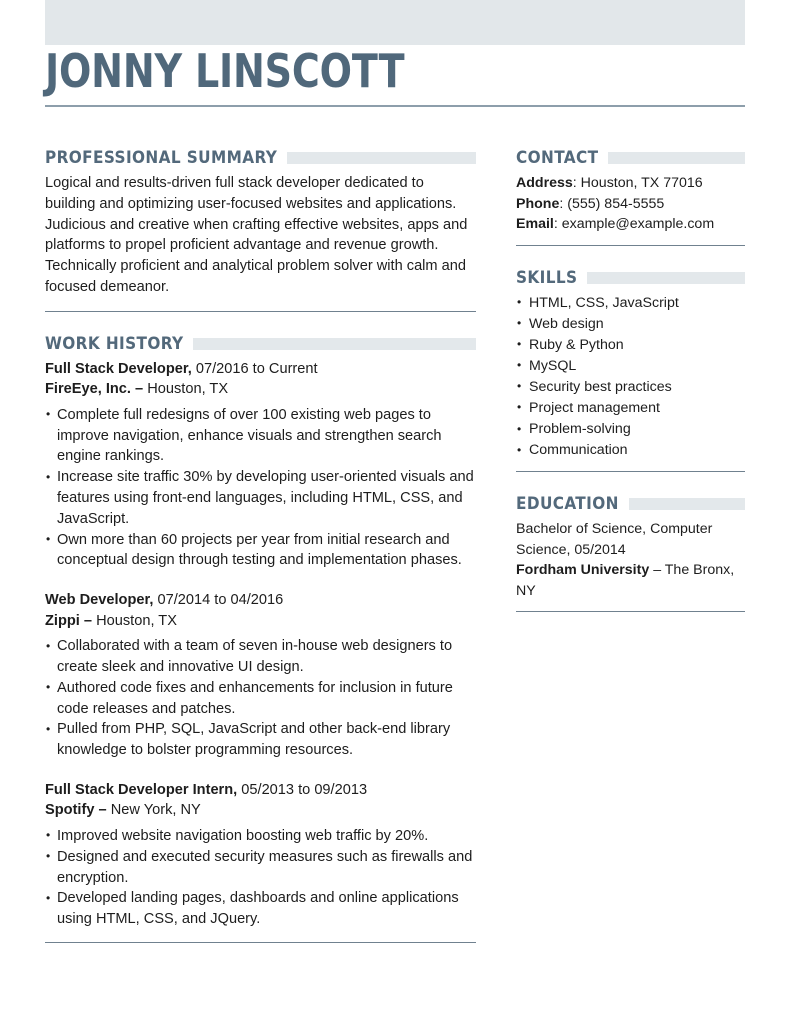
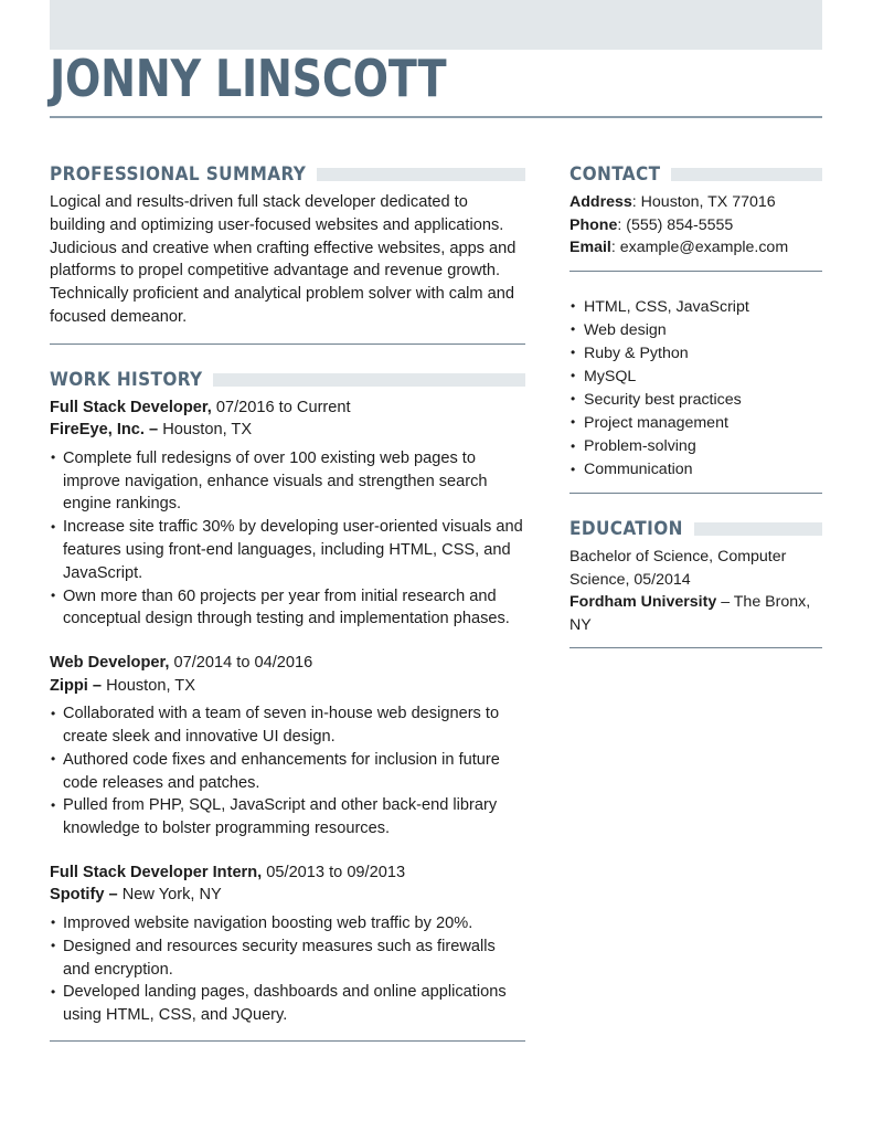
  JONNY LINSCOTT
  PROFESSIONAL SUMMARY
- Logical and results-driven full stack developer dedicated to building and optimizing user-focused websites and applications. Judicious and creative when crafting effective websites, apps and platforms to propel proficient advantage and revenue growth. Technically proficient and analytical problem solver with calm and focused demeanor.
+ Logical and results-driven full stack developer dedicated to building and optimizing user-focused websites and applications. Judicious and creative when crafting effective websites, apps and platforms to propel competitive advantage and revenue growth. Technically proficient and analytical problem solver with calm and focused demeanor.
  WORK HISTORY
  Full Stack Developer, 07/2016 to Current
  FireEye, Inc. – Houston, TX
  Complete full redesigns of over 100 existing web pages to improve navigation, enhance visuals and strengthen search engine rankings.
  Increase site traffic 30% by developing user-oriented visuals and features using front-end languages, including HTML, CSS, and JavaScript.
  Own more than 60 projects per year from initial research and conceptual design through testing and implementation phases.
  Web Developer, 07/2014 to 04/2016
  Zippi – Houston, TX
  Collaborated with a team of seven in-house web designers to create sleek and innovative UI design.
  Authored code fixes and enhancements for inclusion in future code releases and patches.
  Pulled from PHP, SQL, JavaScript and other back-end library knowledge to bolster programming resources.
  Full Stack Developer Intern, 05/2013 to 09/2013
  Spotify – New York, NY
  Improved website navigation boosting web traffic by 20%.
- Designed and executed security measures such as firewalls and encryption.
+ Designed and resources security measures such as firewalls and encryption.
  Developed landing pages, dashboards and online applications using HTML, CSS, and JQuery.
  CONTACT
  Address: Houston, TX 77016
  Phone: (555) 854-5555
  Email: example@example.com
- SKILLS
  HTML, CSS, JavaScript
  Web design
  Ruby & Python
  MySQL
  Security best practices
  Project management
  Problem-solving
  Communication
  EDUCATION
  Bachelor of Science, Computer
  Science, 05/2014
  Fordham University – The Bronx, NY
